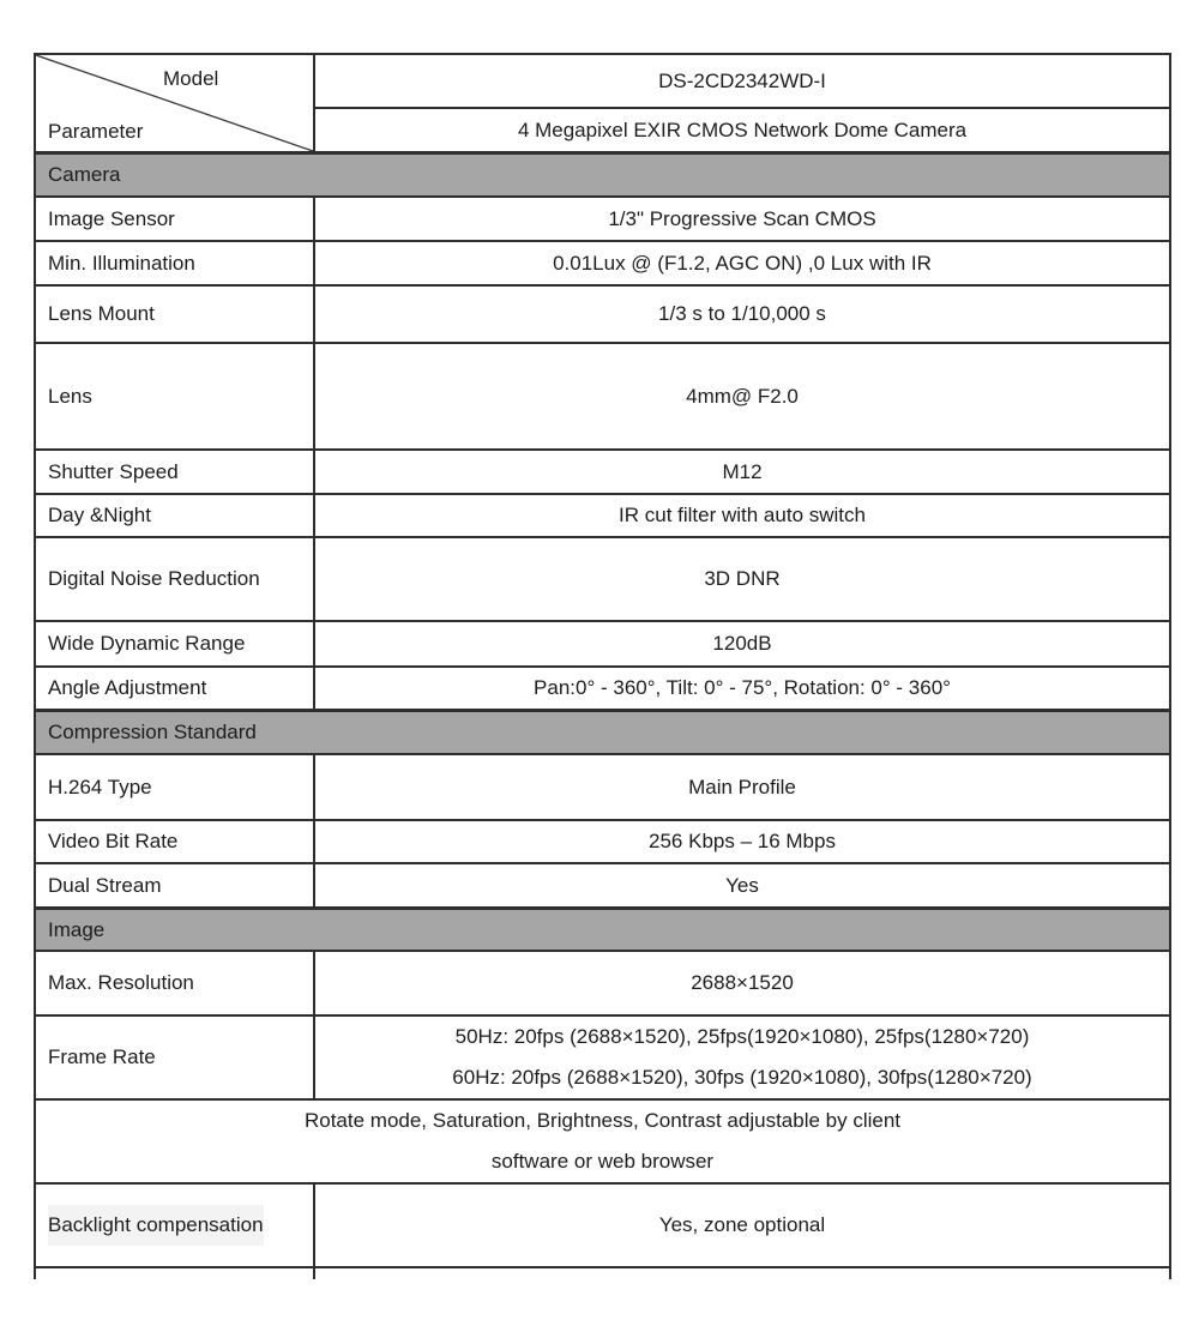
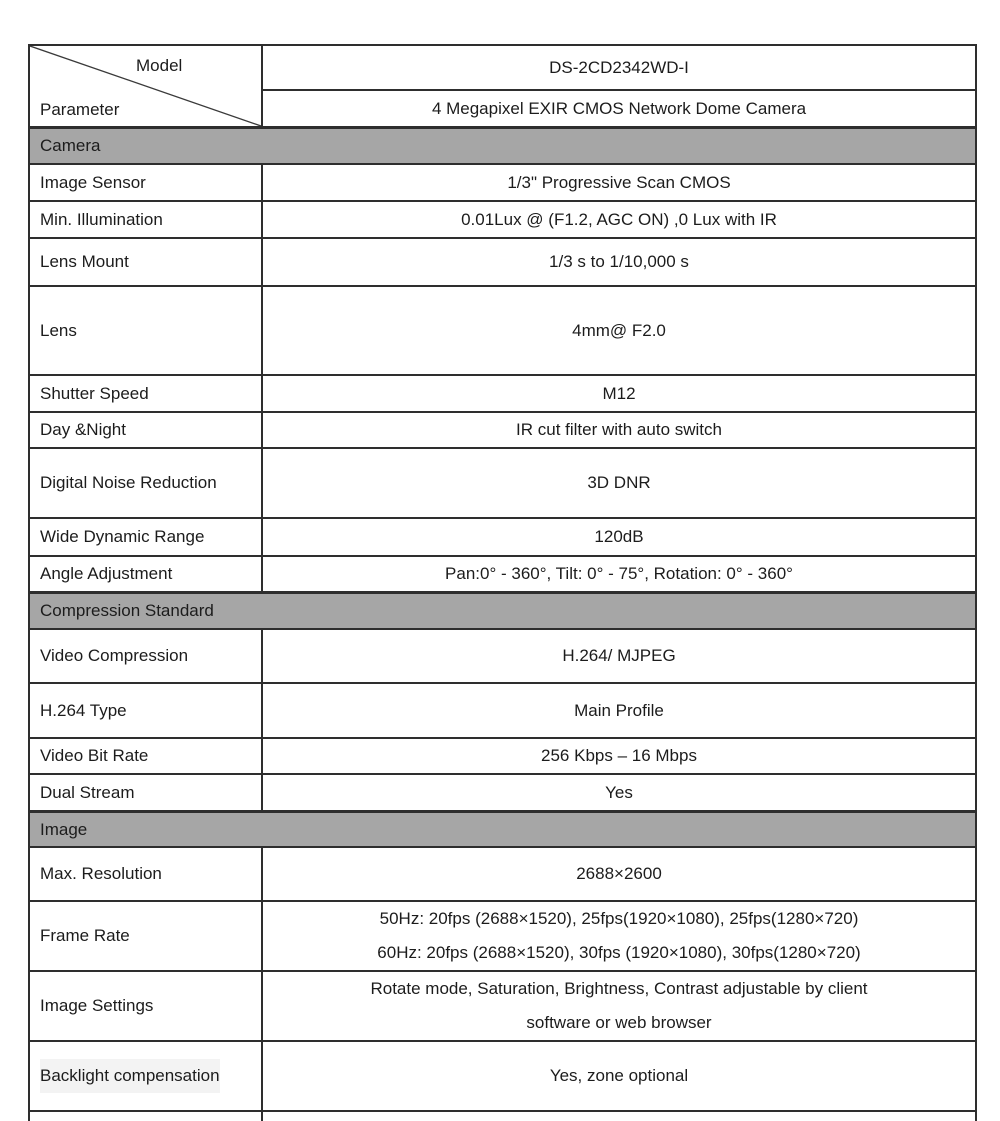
  Model
  Parameter
  DS-2CD2342WD-I
  4 Megapixel EXIR CMOS Network Dome Camera
  Camera
  Image Sensor
  1/3" Progressive Scan CMOS
  Min. Illumination
  0.01Lux @ (F1.2, AGC ON) ,0 Lux with IR
  Lens Mount
  1/3 s to 1/10,000 s
  Lens
  4mm@ F2.0
  Shutter Speed
  M12
  Day &Night
  IR cut filter with auto switch
  Digital Noise Reduction
  3D DNR
  Wide Dynamic Range
  120dB
  Angle Adjustment
  Pan:0° - 360°, Tilt: 0° - 75°, Rotation: 0° - 360°
  Compression Standard
+ Video Compression
+ H.264/ MJPEG
  H.264 Type
  Main Profile
  Video Bit Rate
  256 Kbps – 16 Mbps
  Dual Stream
  Yes
  Image
  Max. Resolution
- 2688×1520
+ 2688×2600
  Frame Rate
  50Hz: 20fps (2688×1520), 25fps(1920×1080), 25fps(1280×720)
  60Hz: 20fps (2688×1520), 30fps (1920×1080), 30fps(1280×720)
+ Image Settings
  Rotate mode, Saturation, Brightness, Contrast adjustable by client
  software or web browser
  Backlight compensation
  Yes, zone optional
